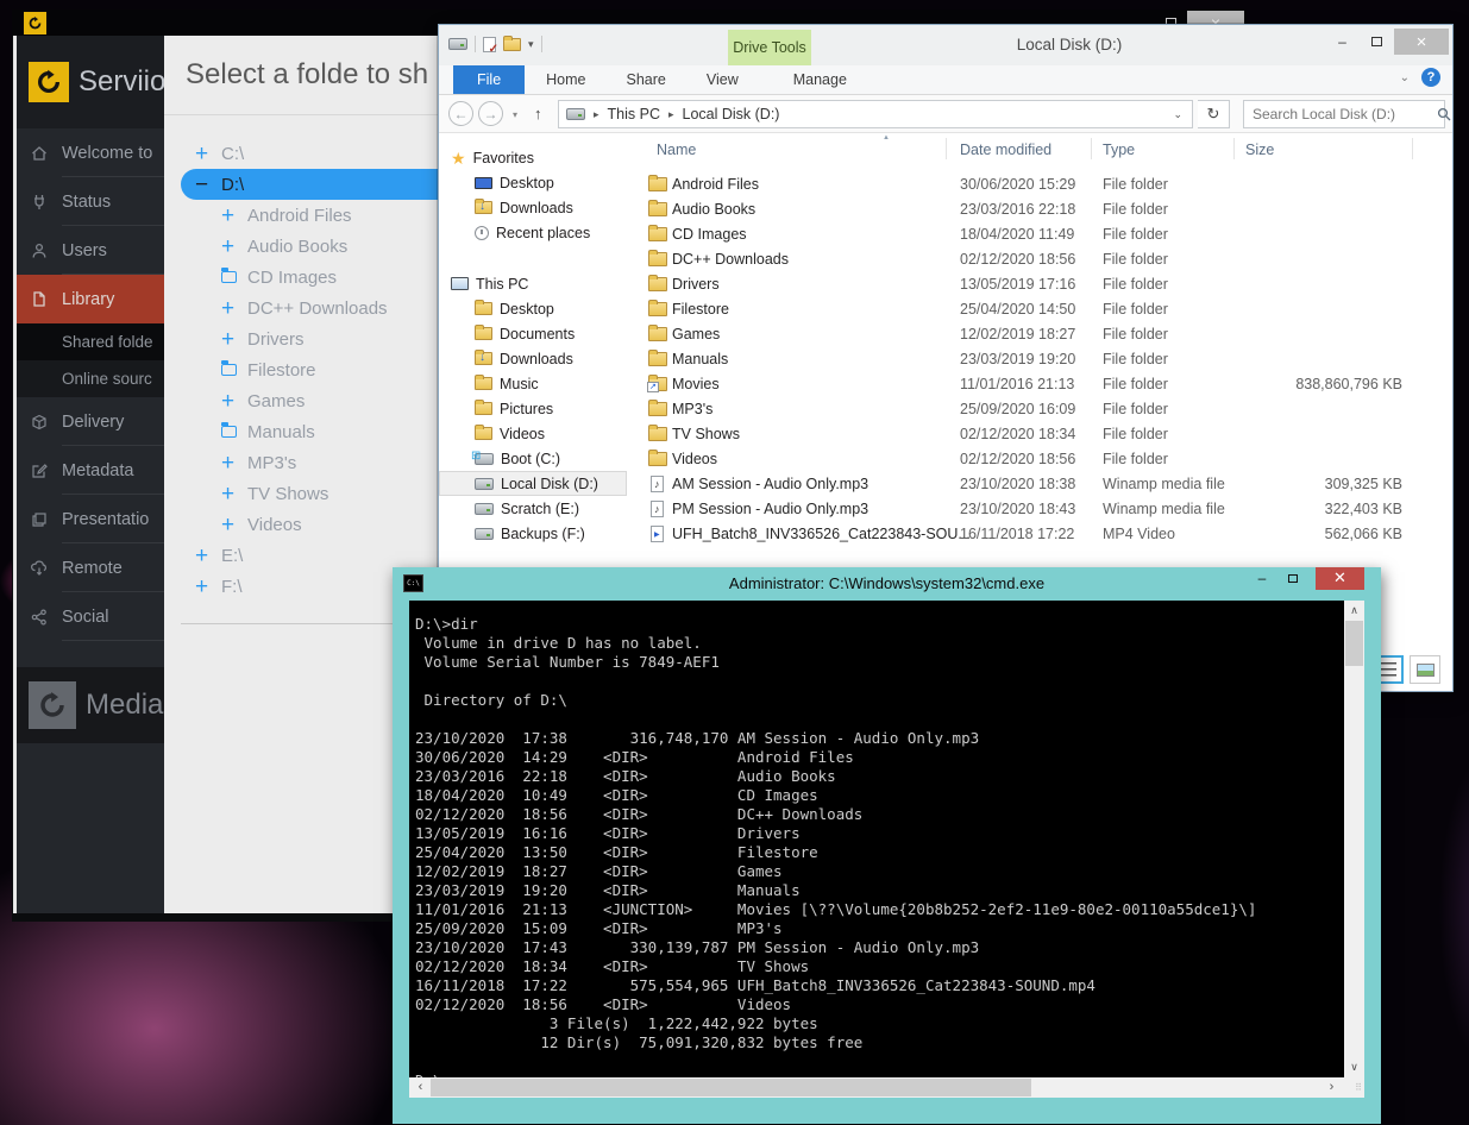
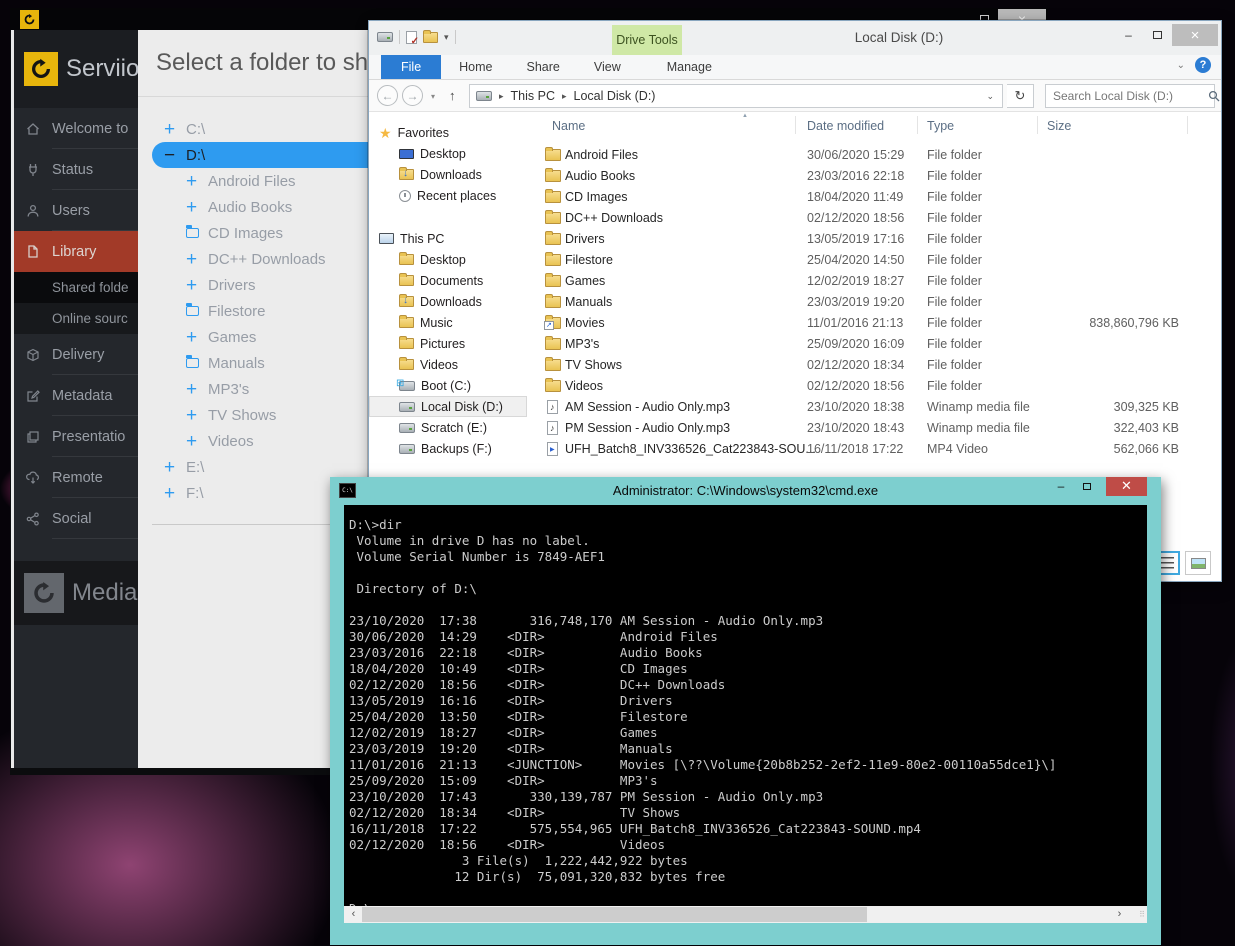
  ×
  Serviio
  Welcome to
  Status
  Users
  Library
  Shared folde
  Online sourc
  Delivery
  Metadata
  Presentatio
  Remote
  Social
  Media
- Select a folde to sh
+ Select a folder to sh
  C:\
  D:\
  Android Files
  Audio Books
  CD Images
  DC++ Downloads
  Drivers
  Filestore
  Games
  Manuals
  MP3's
  TV Shows
  Videos
  E:\
  F:\
  ▾
  Drive Tools
  Local Disk (D:)
  –
  ×
  File
  Home
  Share
  View
  Manage
  ⌄
  ?
  ←
  →
  ▾
  ↑
  ▸
  This PC
  ▸
  Local Disk (D:)
  ⌄
  ↻
  Search Local Disk (D:)
  ★
  Favorites
  Desktop
  Downloads
  Recent places
  This PC
  Desktop
  Documents
  Downloads
  Music
  Pictures
  Videos
  Boot (C:)
  Local Disk (D:)
  Scratch (E:)
  Backups (F:)
  Name
  Date modified
  Type
  Size
  Android Files
  30/06/2020 15:29
  File folder
  Audio Books
  23/03/2016 22:18
  File folder
  CD Images
  18/04/2020 11:49
  File folder
  DC++ Downloads
  02/12/2020 18:56
  File folder
  Drivers
  13/05/2019 17:16
  File folder
  Filestore
  25/04/2020 14:50
  File folder
  Games
  12/02/2019 18:27
  File folder
  Manuals
  23/03/2019 19:20
  File folder
  Movies
  11/01/2016 21:13
  File folder
  838,860,796 KB
  MP3's
  25/09/2020 16:09
  File folder
  TV Shows
  02/12/2020 18:34
  File folder
  Videos
  02/12/2020 18:56
  File folder
  AM Session - Audio Only.mp3
  23/10/2020 18:38
  Winamp media file
  309,325 KB
  PM Session - Audio Only.mp3
  23/10/2020 18:43
  Winamp media file
  322,403 KB
  UFH_Batch8_INV336526_Cat223843-SOU...
  16/11/2018 17:22
  MP4 Video
  562,066 KB
  Administrator: C:\Windows\system32\cmd.exe
  –
  ✕
  D:\>dir
  Volume in drive D has no label.
  Volume Serial Number is 7849-AEF1
  Directory of D:\
  23/10/2020 17:38 316,748,170 AM Session - Audio Only.mp3
  30/06/2020 14:29 <DIR> Android Files
  23/03/2016 22:18 <DIR> Audio Books
  18/04/2020 10:49 <DIR> CD Images
  02/12/2020 18:56 <DIR> DC++ Downloads
  13/05/2019 16:16 <DIR> Drivers
  25/04/2020 13:50 <DIR> Filestore
  12/02/2019 18:27 <DIR> Games
  23/03/2019 19:20 <DIR> Manuals
  11/01/2016 21:13 <JUNCTION> Movies [\??\Volume{20b8b252-2ef2-11e9-80e2-00110a55dce1}\]
  25/09/2020 15:09 <DIR> MP3's
  23/10/2020 17:43 330,139,787 PM Session - Audio Only.mp3
  02/12/2020 18:34 <DIR> TV Shows
  16/11/2018 17:22 575,554,965 UFH_Batch8_INV336526_Cat223843-SOUND.mp4
  02/12/2020 18:56 <DIR> Videos
  3 File(s) 1,222,442,922 bytes
  12 Dir(s) 75,091,320,832 bytes free
- ∧
- ∨
  ‹
  ›
  ⠿
